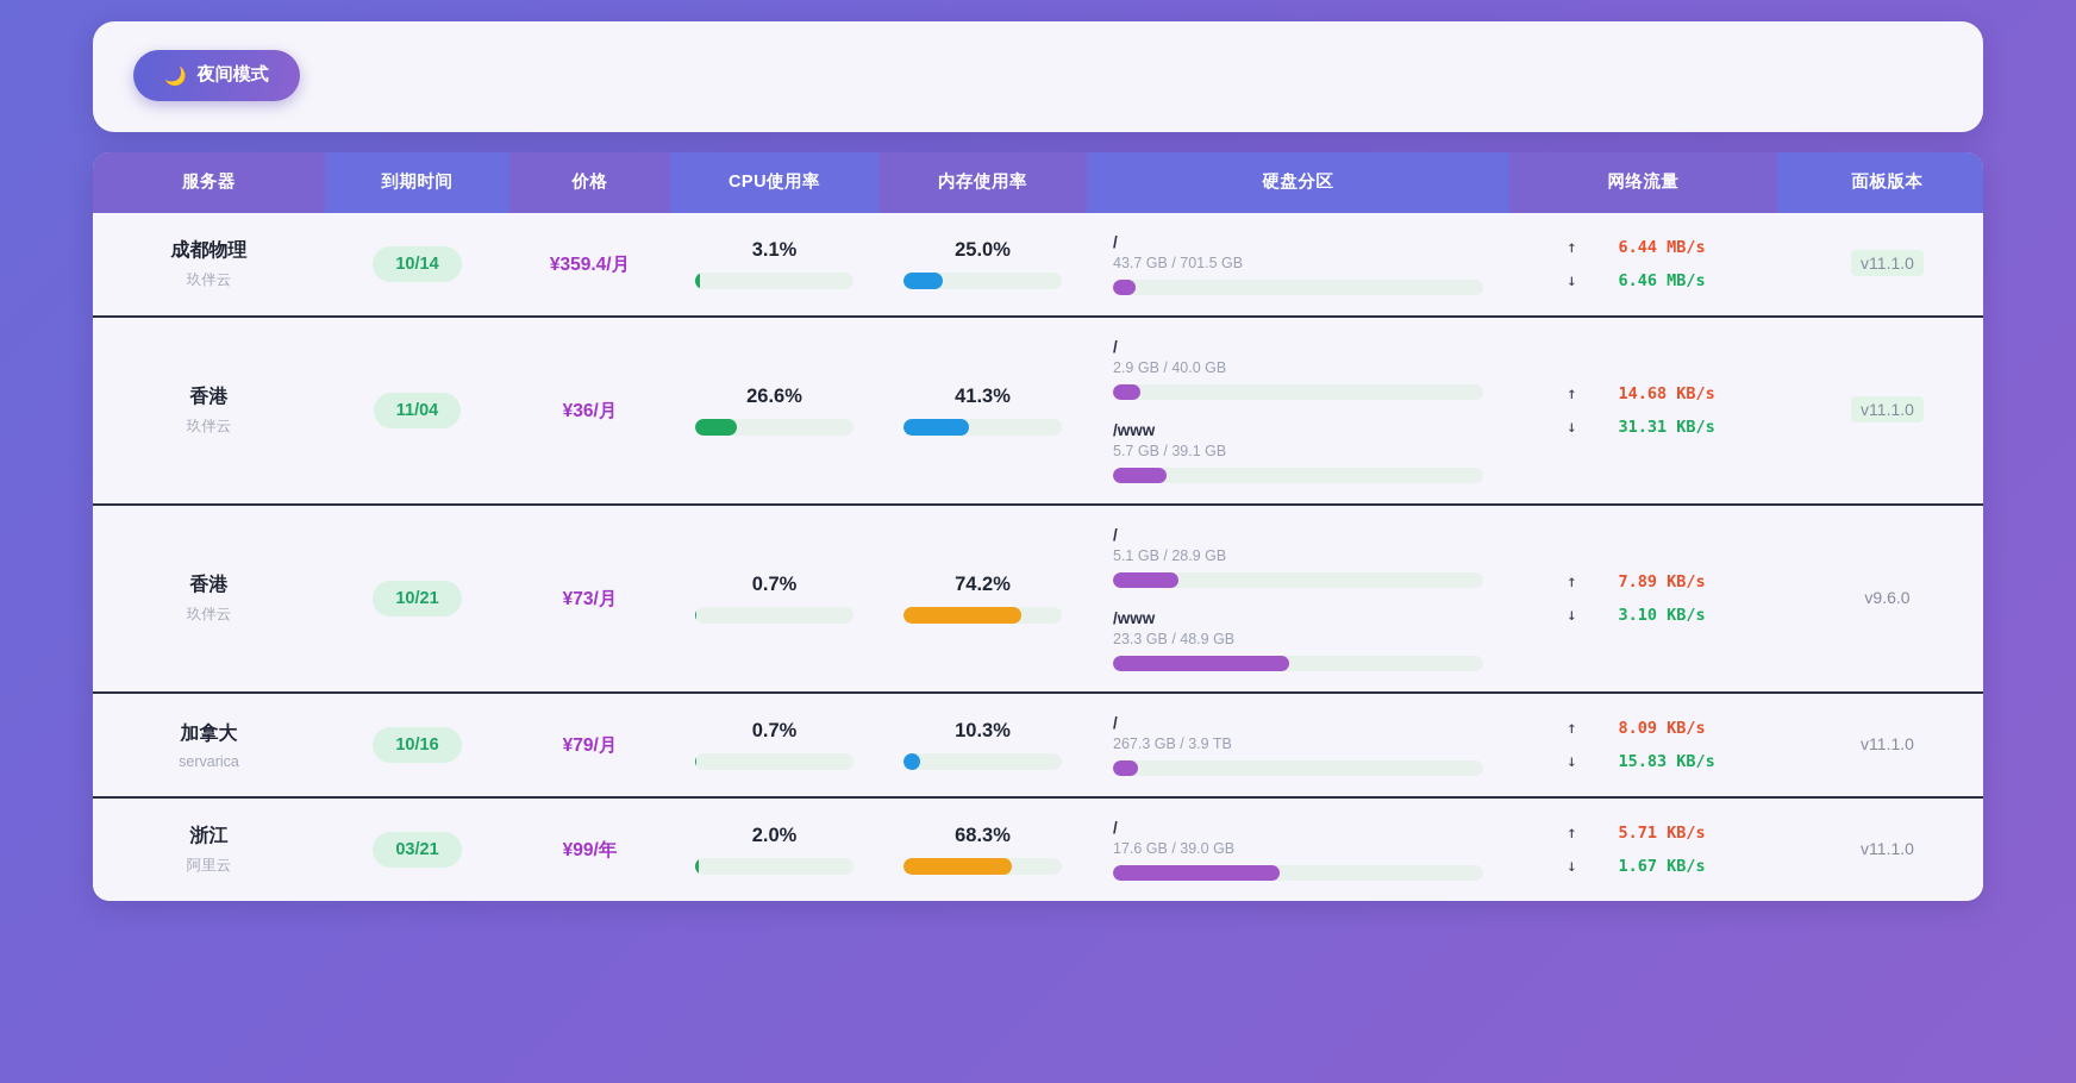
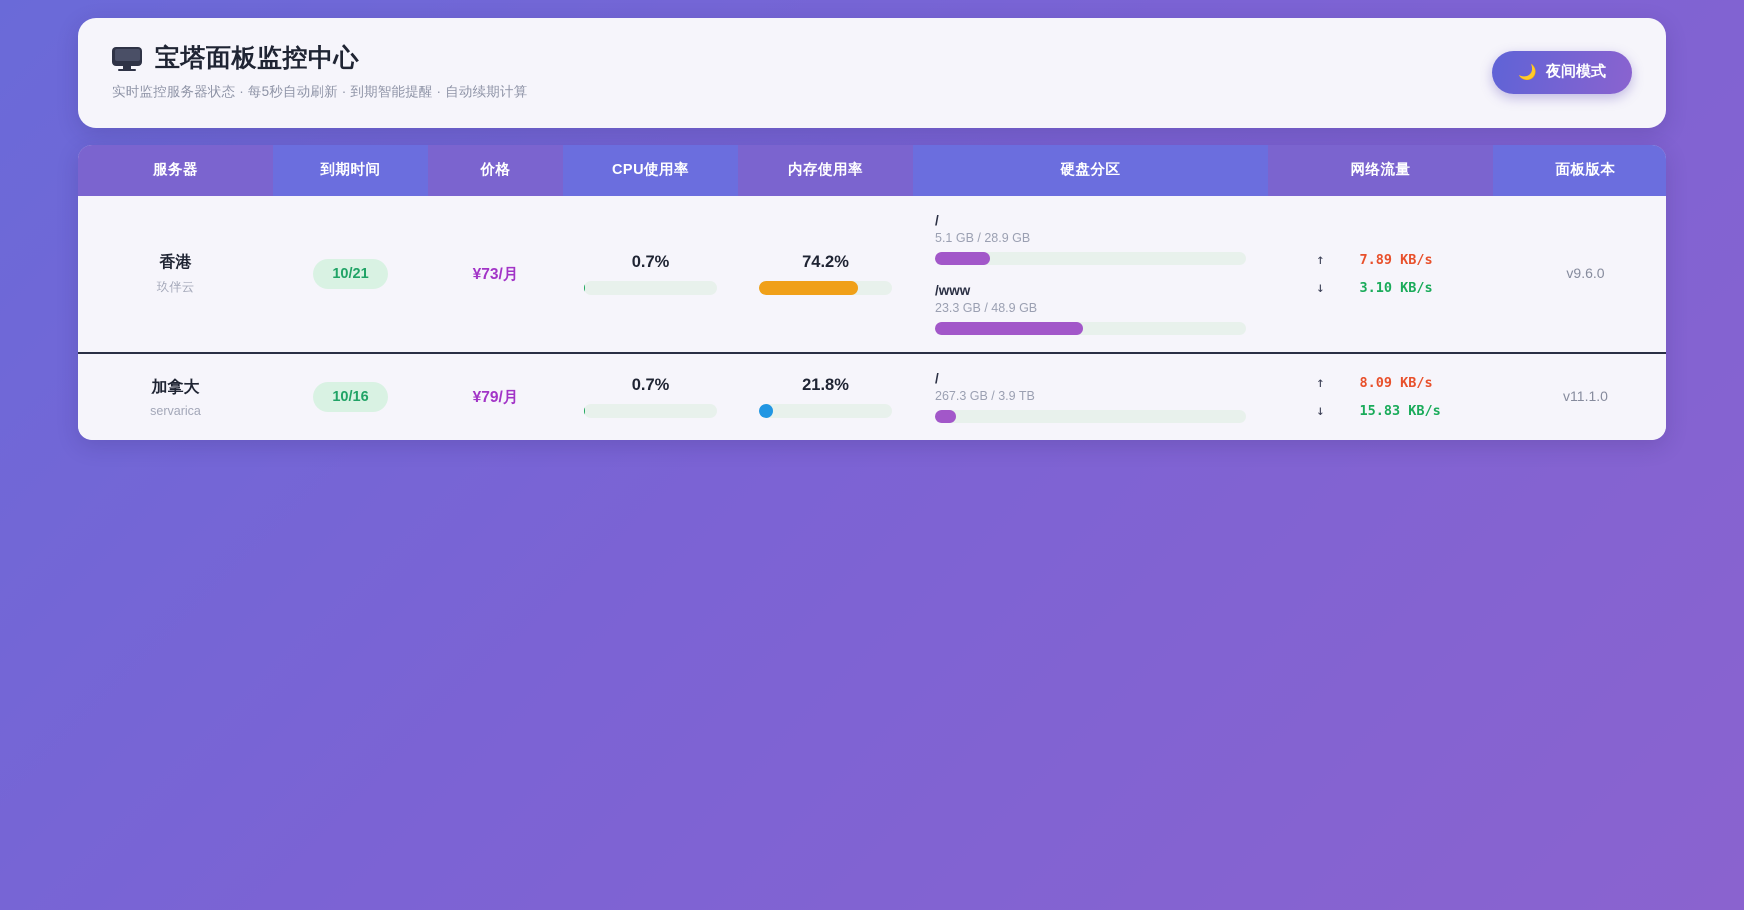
+ 宝塔面板监控中心
+ 实时监控服务器状态 · 每5秒自动刷新 · 到期智能提醒 · 自动续期计算
  🌙
  夜间模式
  服务器	到期时间	价格	CPU使用率	内存使用率	硬盘分区	网络流量	面板版本
- 成都物理 玖伴云	10/14	¥359.4/月	3.1%	25.0%	/ 43.7 GB / 701.5 GB	↑ 6.44 MB/s ↓ 6.46 MB/s	v11.1.0
- 香港 玖伴云	11/04	¥36/月	26.6%	41.3%	/ 2.9 GB / 40.0 GB /www 5.7 GB / 39.1 GB	↑ 14.68 KB/s ↓ 31.31 KB/s	v11.1.0
  香港 玖伴云	10/21	¥73/月	0.7%	74.2%	/ 5.1 GB / 28.9 GB /www 23.3 GB / 48.9 GB	↑ 7.89 KB/s ↓ 3.10 KB/s	v9.6.0
- 加拿大 servarica	10/16	¥79/月	0.7%	10.3%	/ 267.3 GB / 3.9 TB	↑ 8.09 KB/s ↓ 15.83 KB/s	v11.1.0
+ 加拿大 servarica	10/16	¥79/月	0.7%	21.8%	/ 267.3 GB / 3.9 TB	↑ 8.09 KB/s ↓ 15.83 KB/s	v11.1.0
- 浙江 阿里云	03/21	¥99/年	2.0%	68.3%	/ 17.6 GB / 39.0 GB	↑ 5.71 KB/s ↓ 1.67 KB/s	v11.1.0
